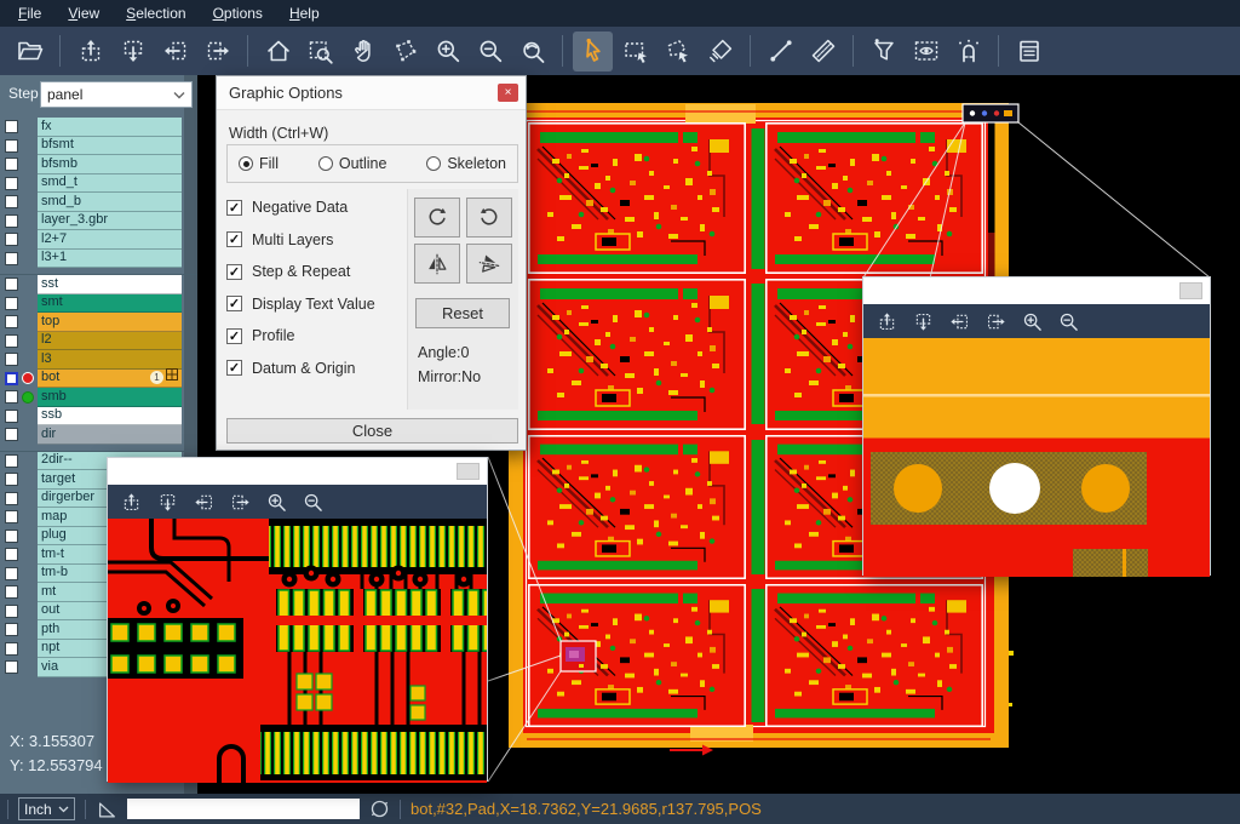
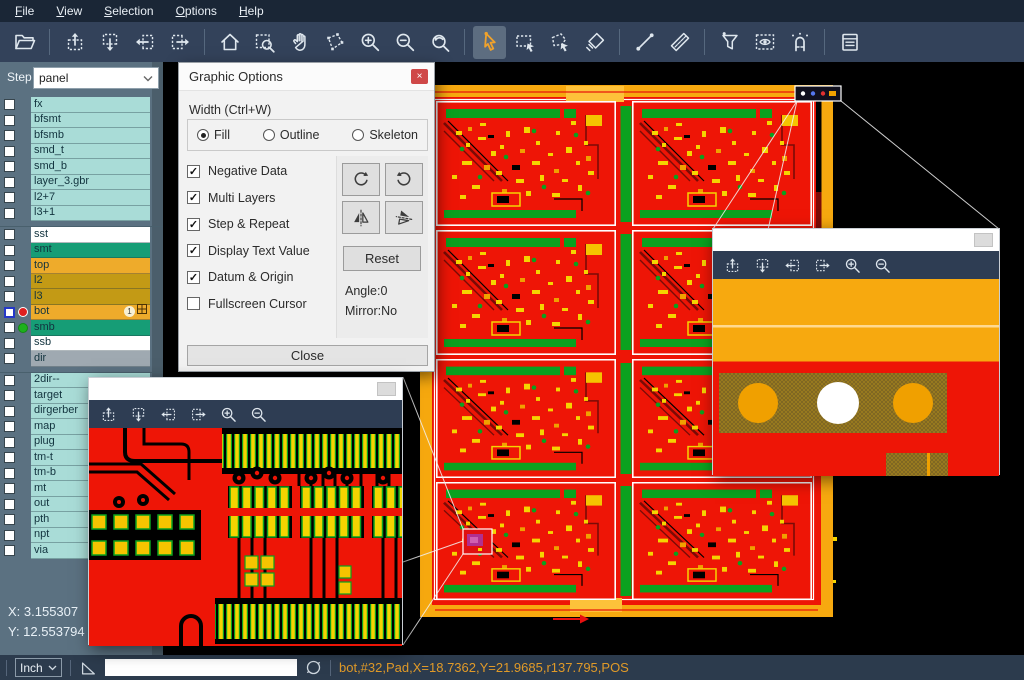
  File
  View
  Selection
  Options
  Help
  Step
  panel
  fx
  bfsmt
  bfsmb
  smd_t
  smd_b
  layer_3.gbr
  l2+7
  l3+1
  sst
  smt
  top
  l2
  l3
  bot
  1
  smb
  ssb
  dir
  2dir--
  target
  dirgerber
  map
  plug
  tm-t
  tm-b
  mt
  out
  pth
  npt
  via
  X: 3.155307
  Y: 12.553794
  Graphic Options
  ×
  Width (Ctrl+W)
  Fill
  Outline
  Skeleton
  Negative Data
  Multi Layers
  Step & Repeat
  Display Text Value
- Profile
  Datum & Origin
+ Fullscreen Cursor
  Reset
  Angle:0
  Mirror:No
  Close
  Inch
  bot,#32,Pad,X=18.7362,Y=21.9685,r137.795,POS
